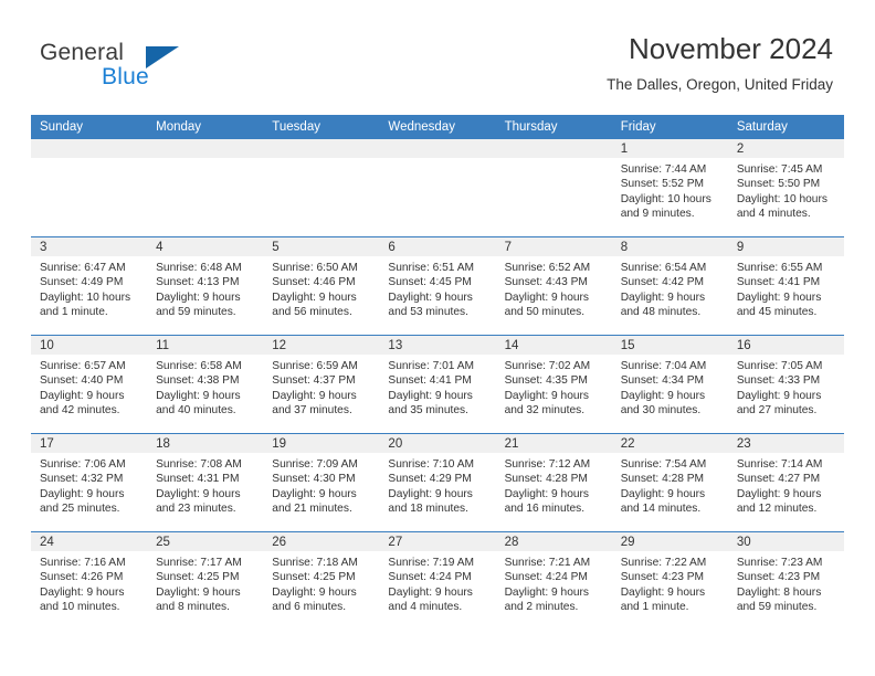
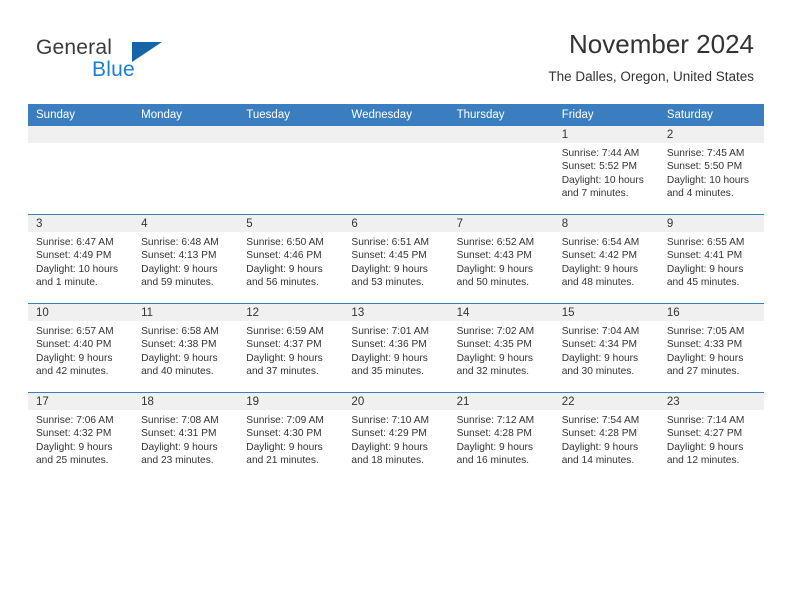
  General
  Blue
  November 2024
- The Dalles, Oregon, United Friday
+ The Dalles, Oregon, United States
  Sunday	Monday	Tuesday	Wednesday	Thursday	Friday	Saturday
- 					1 Sunrise: 7:44 AM Sunset: 5:52 PM Daylight: 10 hours and 9 minutes.	2 Sunrise: 7:45 AM Sunset: 5:50 PM Daylight: 10 hours and 4 minutes.
+ 					1 Sunrise: 7:44 AM Sunset: 5:52 PM Daylight: 10 hours and 7 minutes.	2 Sunrise: 7:45 AM Sunset: 5:50 PM Daylight: 10 hours and 4 minutes.
  3 Sunrise: 6:47 AM Sunset: 4:49 PM Daylight: 10 hours and 1 minute.	4 Sunrise: 6:48 AM Sunset: 4:13 PM Daylight: 9 hours and 59 minutes.	5 Sunrise: 6:50 AM Sunset: 4:46 PM Daylight: 9 hours and 56 minutes.	6 Sunrise: 6:51 AM Sunset: 4:45 PM Daylight: 9 hours and 53 minutes.	7 Sunrise: 6:52 AM Sunset: 4:43 PM Daylight: 9 hours and 50 minutes.	8 Sunrise: 6:54 AM Sunset: 4:42 PM Daylight: 9 hours and 48 minutes.	9 Sunrise: 6:55 AM Sunset: 4:41 PM Daylight: 9 hours and 45 minutes.
- 10 Sunrise: 6:57 AM Sunset: 4:40 PM Daylight: 9 hours and 42 minutes.	11 Sunrise: 6:58 AM Sunset: 4:38 PM Daylight: 9 hours and 40 minutes.	12 Sunrise: 6:59 AM Sunset: 4:37 PM Daylight: 9 hours and 37 minutes.	13 Sunrise: 7:01 AM Sunset: 4:41 PM Daylight: 9 hours and 35 minutes.	14 Sunrise: 7:02 AM Sunset: 4:35 PM Daylight: 9 hours and 32 minutes.	15 Sunrise: 7:04 AM Sunset: 4:34 PM Daylight: 9 hours and 30 minutes.	16 Sunrise: 7:05 AM Sunset: 4:33 PM Daylight: 9 hours and 27 minutes.
+ 10 Sunrise: 6:57 AM Sunset: 4:40 PM Daylight: 9 hours and 42 minutes.	11 Sunrise: 6:58 AM Sunset: 4:38 PM Daylight: 9 hours and 40 minutes.	12 Sunrise: 6:59 AM Sunset: 4:37 PM Daylight: 9 hours and 37 minutes.	13 Sunrise: 7:01 AM Sunset: 4:36 PM Daylight: 9 hours and 35 minutes.	14 Sunrise: 7:02 AM Sunset: 4:35 PM Daylight: 9 hours and 32 minutes.	15 Sunrise: 7:04 AM Sunset: 4:34 PM Daylight: 9 hours and 30 minutes.	16 Sunrise: 7:05 AM Sunset: 4:33 PM Daylight: 9 hours and 27 minutes.
  17 Sunrise: 7:06 AM Sunset: 4:32 PM Daylight: 9 hours and 25 minutes.	18 Sunrise: 7:08 AM Sunset: 4:31 PM Daylight: 9 hours and 23 minutes.	19 Sunrise: 7:09 AM Sunset: 4:30 PM Daylight: 9 hours and 21 minutes.	20 Sunrise: 7:10 AM Sunset: 4:29 PM Daylight: 9 hours and 18 minutes.	21 Sunrise: 7:12 AM Sunset: 4:28 PM Daylight: 9 hours and 16 minutes.	22 Sunrise: 7:54 AM Sunset: 4:28 PM Daylight: 9 hours and 14 minutes.	23 Sunrise: 7:14 AM Sunset: 4:27 PM Daylight: 9 hours and 12 minutes.
- 24 Sunrise: 7:16 AM Sunset: 4:26 PM Daylight: 9 hours and 10 minutes.	25 Sunrise: 7:17 AM Sunset: 4:25 PM Daylight: 9 hours and 8 minutes.	26 Sunrise: 7:18 AM Sunset: 4:25 PM Daylight: 9 hours and 6 minutes.	27 Sunrise: 7:19 AM Sunset: 4:24 PM Daylight: 9 hours and 4 minutes.	28 Sunrise: 7:21 AM Sunset: 4:24 PM Daylight: 9 hours and 2 minutes.	29 Sunrise: 7:22 AM Sunset: 4:23 PM Daylight: 9 hours and 1 minute.	30 Sunrise: 7:23 AM Sunset: 4:23 PM Daylight: 8 hours and 59 minutes.
